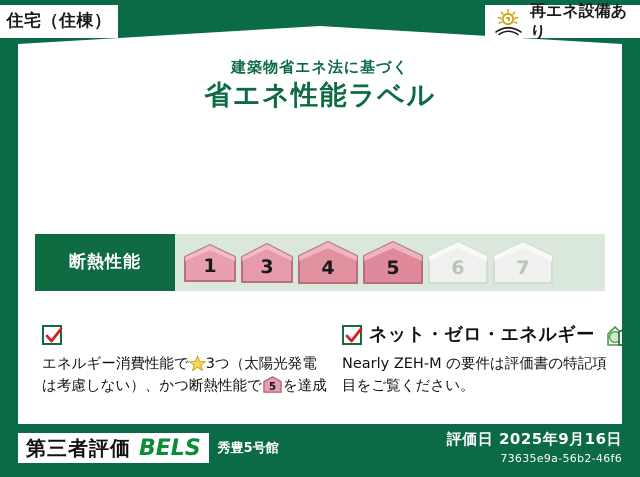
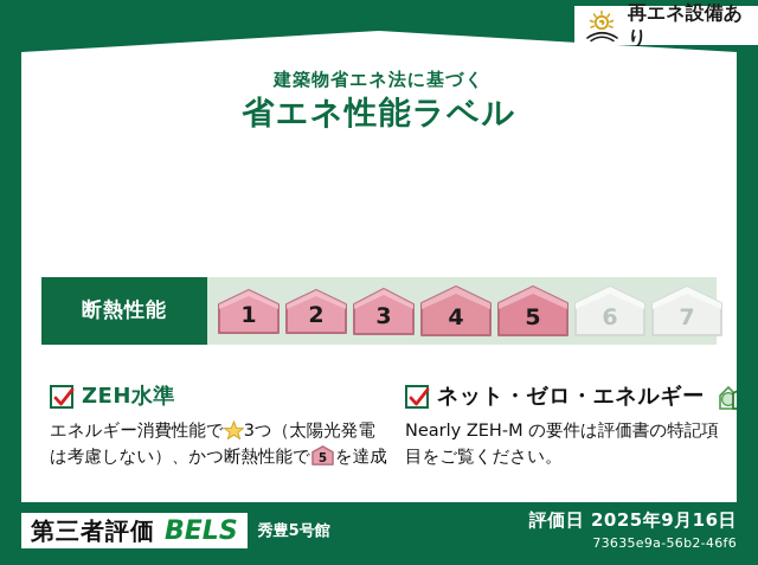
- 住宅（住棟）
  再エネ設備あり
  建築物省エネ法に基づく
  省エネ性能ラベル
  断熱性能
  1
+ 2
  3
  4
  5
  6
  7
+ ZEH水準
  エネルギー消費性能で 3つ（太陽光発電
  は考慮しない）、かつ断熱性能で
  5
  を達成
  ネット・ゼロ・エネルギー
  Nearly ZEH-M の要件は評価書の特記項
  目をご覧ください。
  第三者評価
  BELS
  秀豊5号館
  評価日 2025年9月16日
  73635e9a-56b2-46f6
